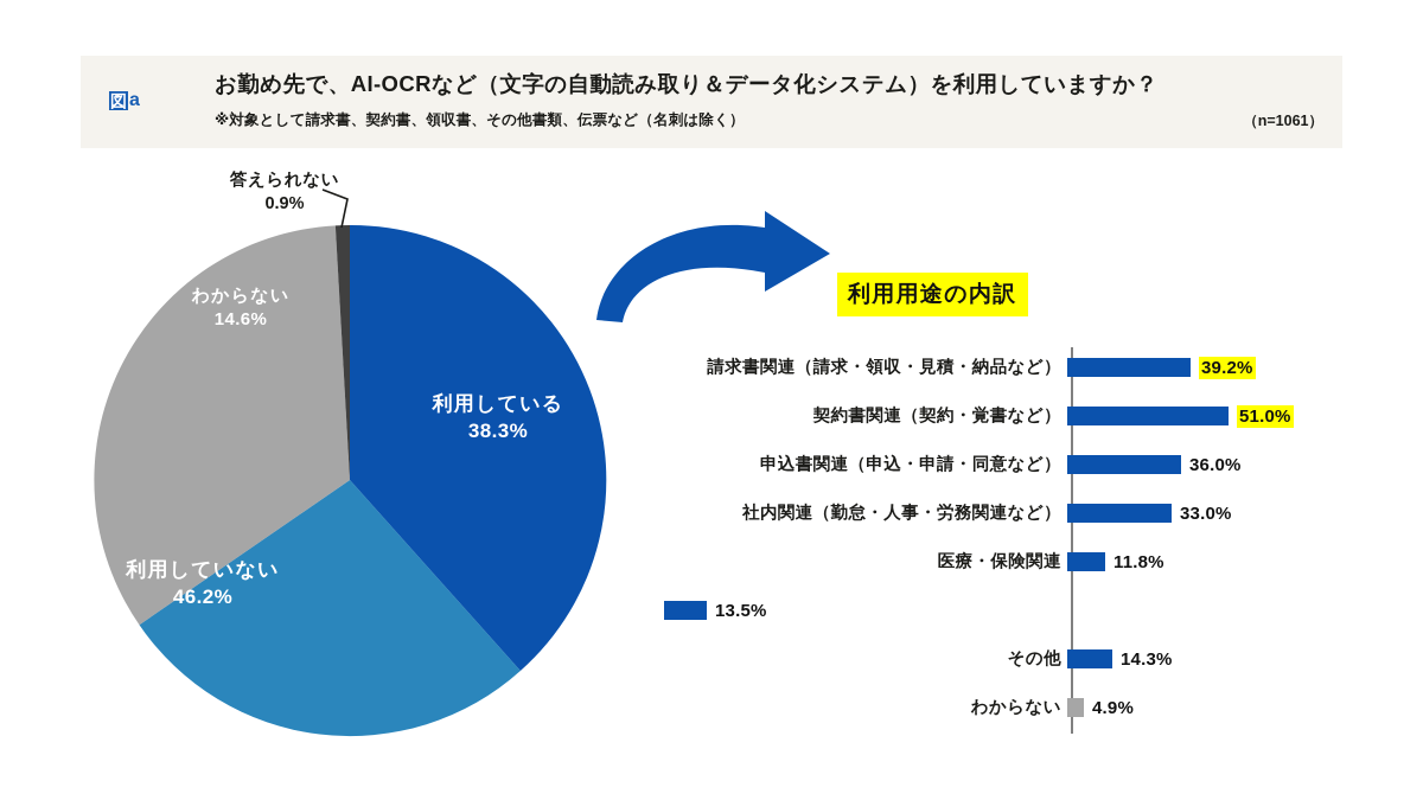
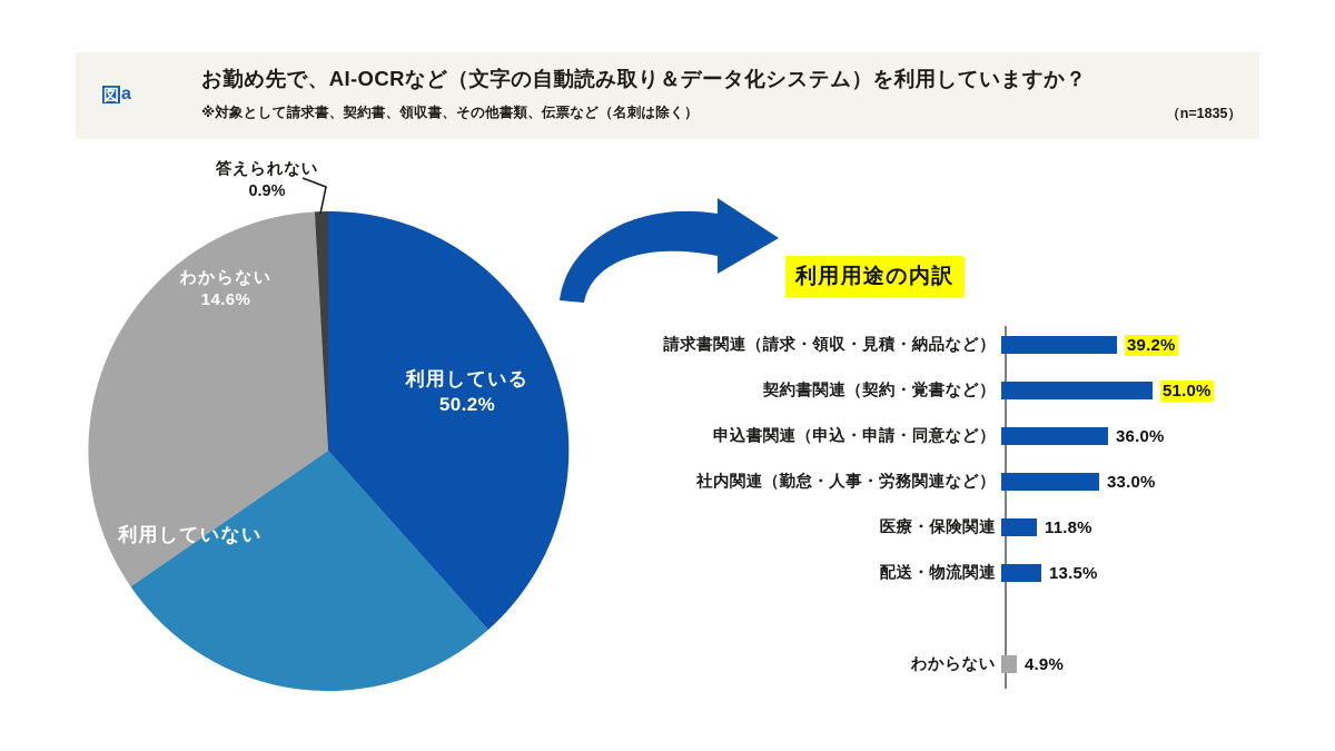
  図
  a
  お勤め先で、AI-OCRなど（文字の自動読み取り＆データ化システム）を利用していますか？
  ※対象として請求書、契約書、領収書、その他書類、伝票など（名刺は除く）
- （n=1061）
+ （n=1835）
  答えられない
  0.9%
  わからない
  14.6%
  利用している
- 38.3%
+ 50.2%
  利用していない
- 46.2%
  利用用途の内訳
  請求書関連（請求・領収・見積・納品など）
  39.2%
  契約書関連（契約・覚書など）
  51.0%
  申込書関連（申込・申請・同意など）
  36.0%
  社内関連（勤怠・人事・労務関連など）
  33.0%
  医療・保険関連
  11.8%
+ 配送・物流関連
  13.5%
- その他
- 14.3%
  わからない
  4.9%
